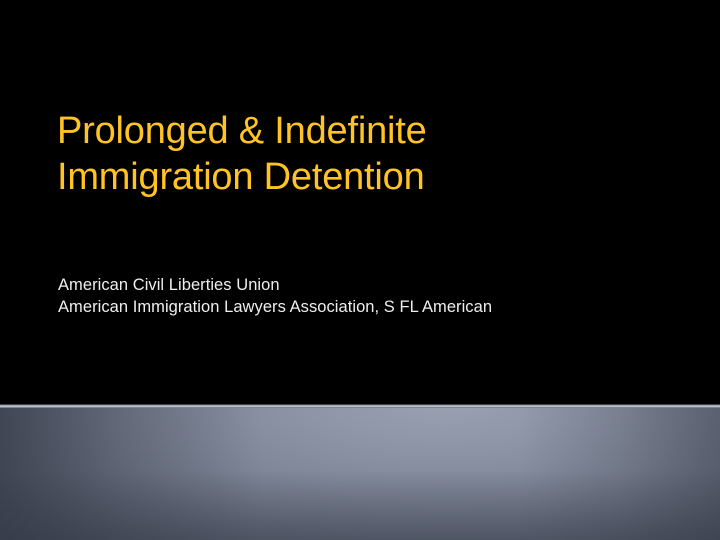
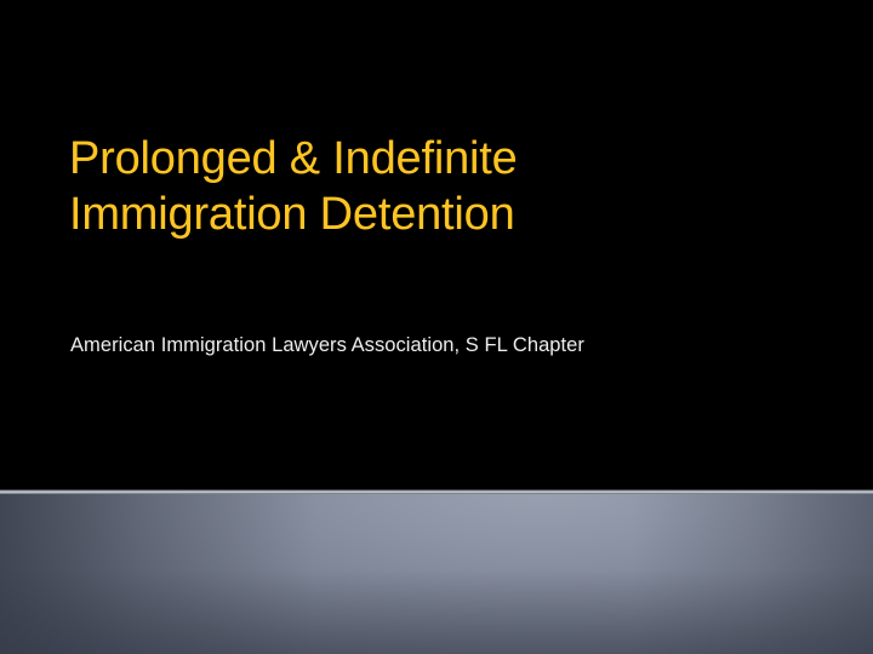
  Prolonged & Indefinite
  Immigration Detention
- American Civil Liberties Union
- American Immigration Lawyers Association, S FL American
+ American Immigration Lawyers Association, S FL Chapter
